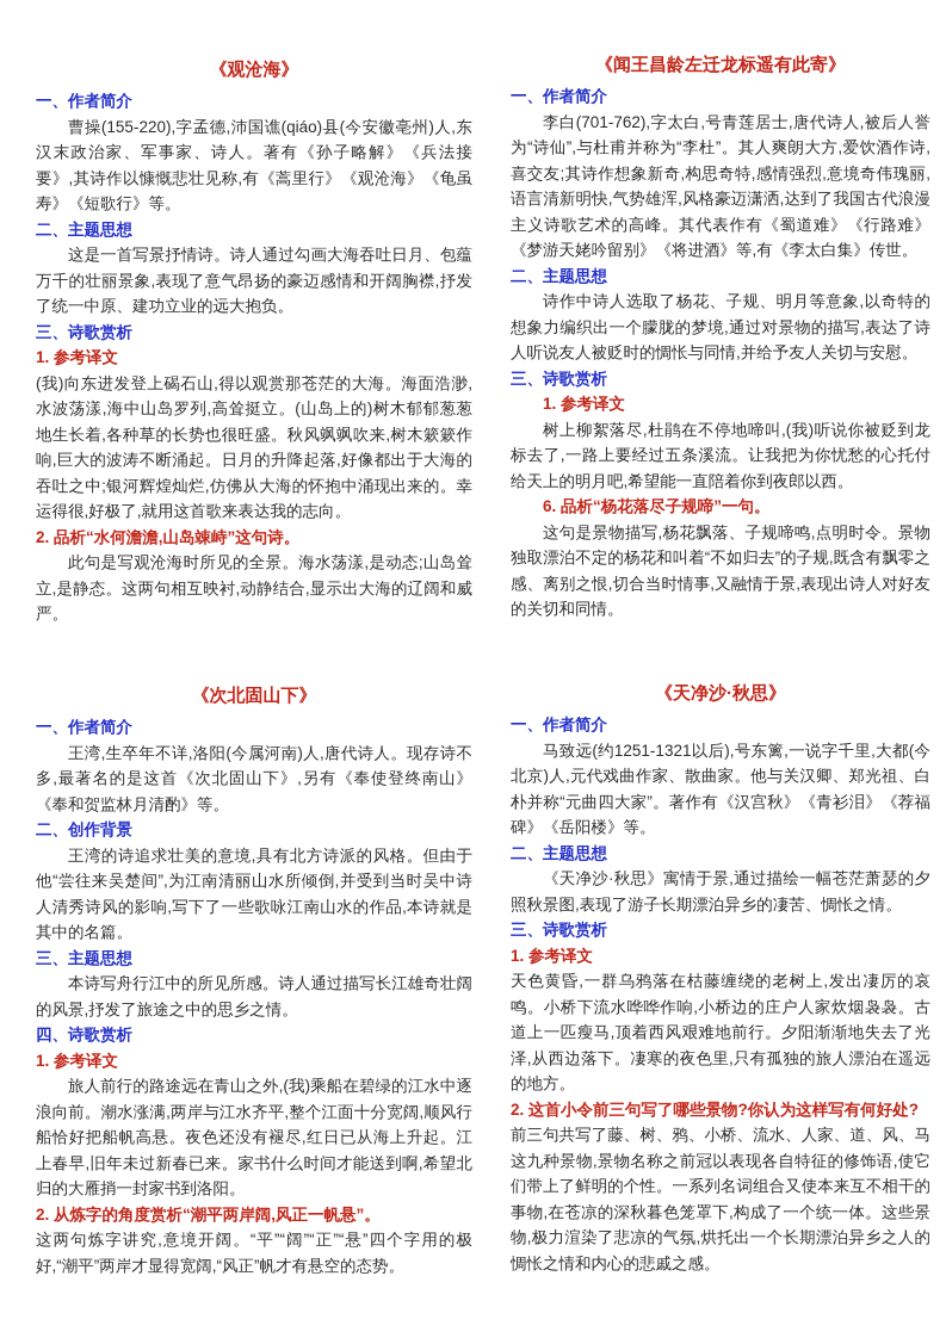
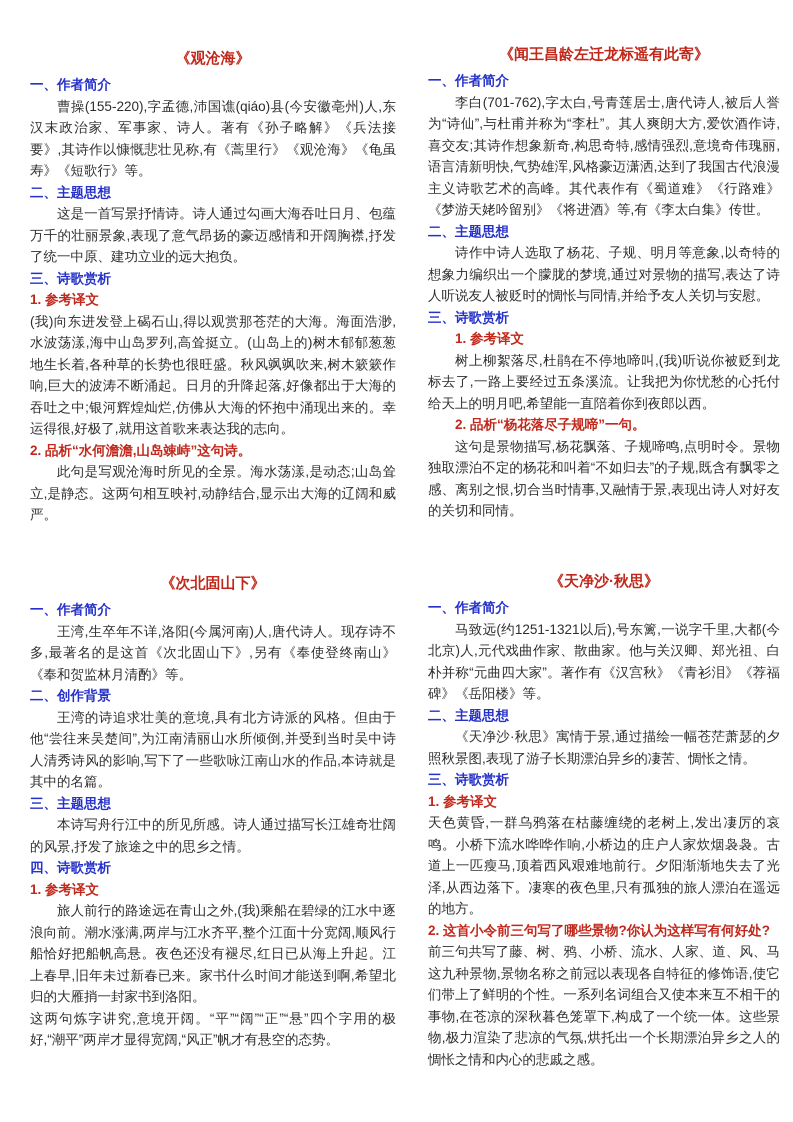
  《观沧海》
  一、作者简介
  曹操(155-220),字孟德,沛国谯(qiáo)县(今安徽亳州)人,东汉末政治家、军事家、诗人。著有《孙子略解》《兵法接要》,其诗作以慷慨悲壮见称,有《蒿里行》《观沧海》《龟虽寿》《短歌行》等。
  二、主题思想
  这是一首写景抒情诗。诗人通过勾画大海吞吐日月、包蕴万千的壮丽景象,表现了意气昂扬的豪迈感情和开阔胸襟,抒发了统一中原、建功立业的远大抱负。
  三、诗歌赏析
  1. 参考译文
  (我)向东进发登上碣石山,得以观赏那苍茫的大海。海面浩渺,水波荡漾,海中山岛罗列,高耸挺立。(山岛上的)树木郁郁葱葱地生长着,各种草的长势也很旺盛。秋风飒飒吹来,树木簌簌作响,巨大的波涛不断涌起。日月的升降起落,好像都出于大海的吞吐之中;银河辉煌灿烂,仿佛从大海的怀抱中涌现出来的。幸运得很,好极了,就用这首歌来表达我的志向。
  2. 品析“水何澹澹,山岛竦峙”这句诗。
  此句是写观沧海时所见的全景。海水荡漾,是动态;山岛耸立,是静态。这两句相互映衬,动静结合,显示出大海的辽阔和威严。
  《次北固山下》
  一、作者简介
  王湾,生卒年不详,洛阳(今属河南)人,唐代诗人。现存诗不多,最著名的是这首《次北固山下》,另有《奉使登终南山》《奉和贺监林月清酌》等。
  二、创作背景
  王湾的诗追求壮美的意境,具有北方诗派的风格。但由于他“尝往来吴楚间”,为江南清丽山水所倾倒,并受到当时吴中诗人清秀诗风的影响,写下了一些歌咏江南山水的作品,本诗就是其中的名篇。
  三、主题思想
  本诗写舟行江中的所见所感。诗人通过描写长江雄奇壮阔的风景,抒发了旅途之中的思乡之情。
  四、诗歌赏析
  1. 参考译文
  旅人前行的路途远在青山之外,(我)乘船在碧绿的江水中逐浪向前。潮水涨满,两岸与江水齐平,整个江面十分宽阔,顺风行船恰好把船帆高悬。夜色还没有褪尽,红日已从海上升起。江上春早,旧年未过新春已来。家书什么时间才能送到啊,希望北归的大雁捎一封家书到洛阳。
- 2. 从炼字的角度赏析“潮平两岸阔,风正一帆悬”。
  这两句炼字讲究,意境开阔。“平”“阔”“正”“悬”四个字用的极好,“潮平”两岸才显得宽阔,“风正”帆才有悬空的态势。
  《闻王昌龄左迁龙标遥有此寄》
  一、作者简介
  李白(701-762),字太白,号青莲居士,唐代诗人,被后人誉为“诗仙”,与杜甫并称为“李杜”。其人爽朗大方,爱饮酒作诗,喜交友;其诗作想象新奇,构思奇特,感情强烈,意境奇伟瑰丽,语言清新明快,气势雄浑,风格豪迈潇洒,达到了我国古代浪漫主义诗歌艺术的高峰。其代表作有《蜀道难》《行路难》《梦游天姥吟留别》《将进酒》等,有《李太白集》传世。
  二、主题思想
  诗作中诗人选取了杨花、子规、明月等意象,以奇特的想象力编织出一个朦胧的梦境,通过对景物的描写,表达了诗人听说友人被贬时的惆怅与同情,并给予友人关切与安慰。
  三、诗歌赏析
  1. 参考译文
  树上柳絮落尽,杜鹃在不停地啼叫,(我)听说你被贬到龙标去了,一路上要经过五条溪流。让我把为你忧愁的心托付给天上的明月吧,希望能一直陪着你到夜郎以西。
- 6. 品析“杨花落尽子规啼”一句。
+ 2. 品析“杨花落尽子规啼”一句。
  这句是景物描写,杨花飘落、子规啼鸣,点明时令。景物独取漂泊不定的杨花和叫着“不如归去”的子规,既含有飘零之感、离别之恨,切合当时情事,又融情于景,表现出诗人对好友的关切和同情。
  《天净沙·秋思》
  一、作者简介
  马致远(约1251-1321以后),号东篱,一说字千里,大都(今北京)人,元代戏曲作家、散曲家。他与关汉卿、郑光祖、白朴并称“元曲四大家”。著作有《汉宫秋》《青衫泪》《荐福碑》《岳阳楼》等。
  二、主题思想
  《天净沙·秋思》寓情于景,通过描绘一幅苍茫萧瑟的夕照秋景图,表现了游子长期漂泊异乡的凄苦、惆怅之情。
  三、诗歌赏析
  1. 参考译文
  天色黄昏,一群乌鸦落在枯藤缠绕的老树上,发出凄厉的哀鸣。小桥下流水哗哗作响,小桥边的庄户人家炊烟袅袅。古道上一匹瘦马,顶着西风艰难地前行。夕阳渐渐地失去了光泽,从西边落下。凄寒的夜色里,只有孤独的旅人漂泊在遥远的地方。
  2. 这首小令前三句写了哪些景物?你认为这样写有何好处?
  前三句共写了藤、树、鸦、小桥、流水、人家、道、风、马这九种景物,景物名称之前冠以表现各自特征的修饰语,使它们带上了鲜明的个性。一系列名词组合又使本来互不相干的事物,在苍凉的深秋暮色笼罩下,构成了一个统一体。这些景物,极力渲染了悲凉的气氛,烘托出一个长期漂泊异乡之人的惆怅之情和内心的悲戚之感。
